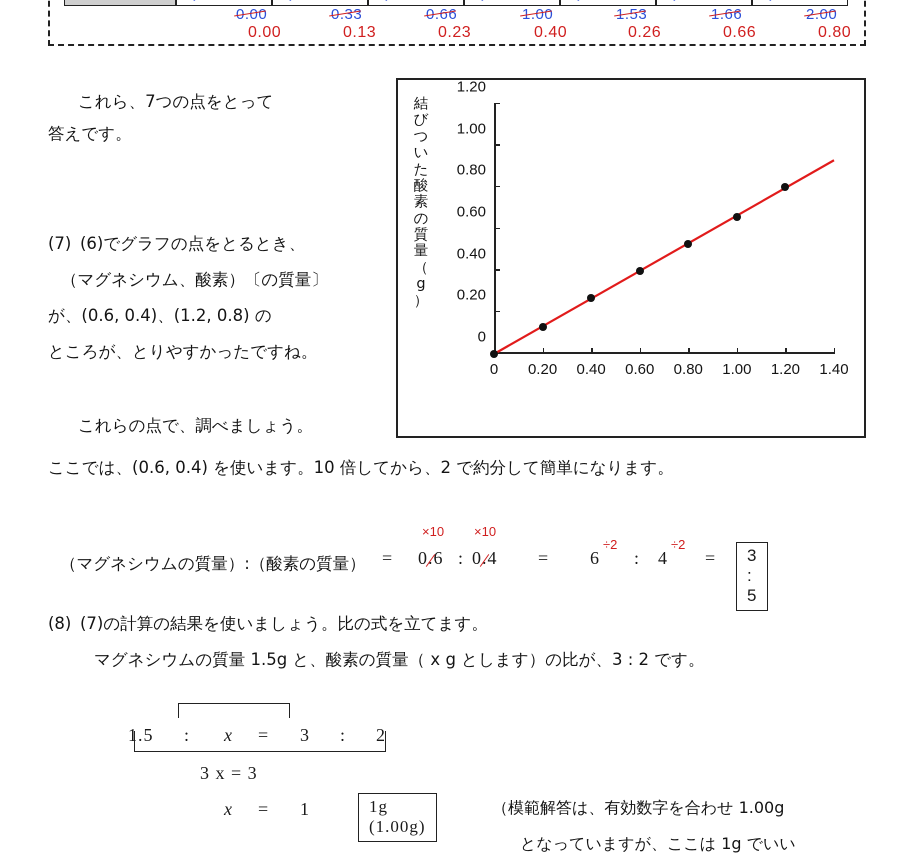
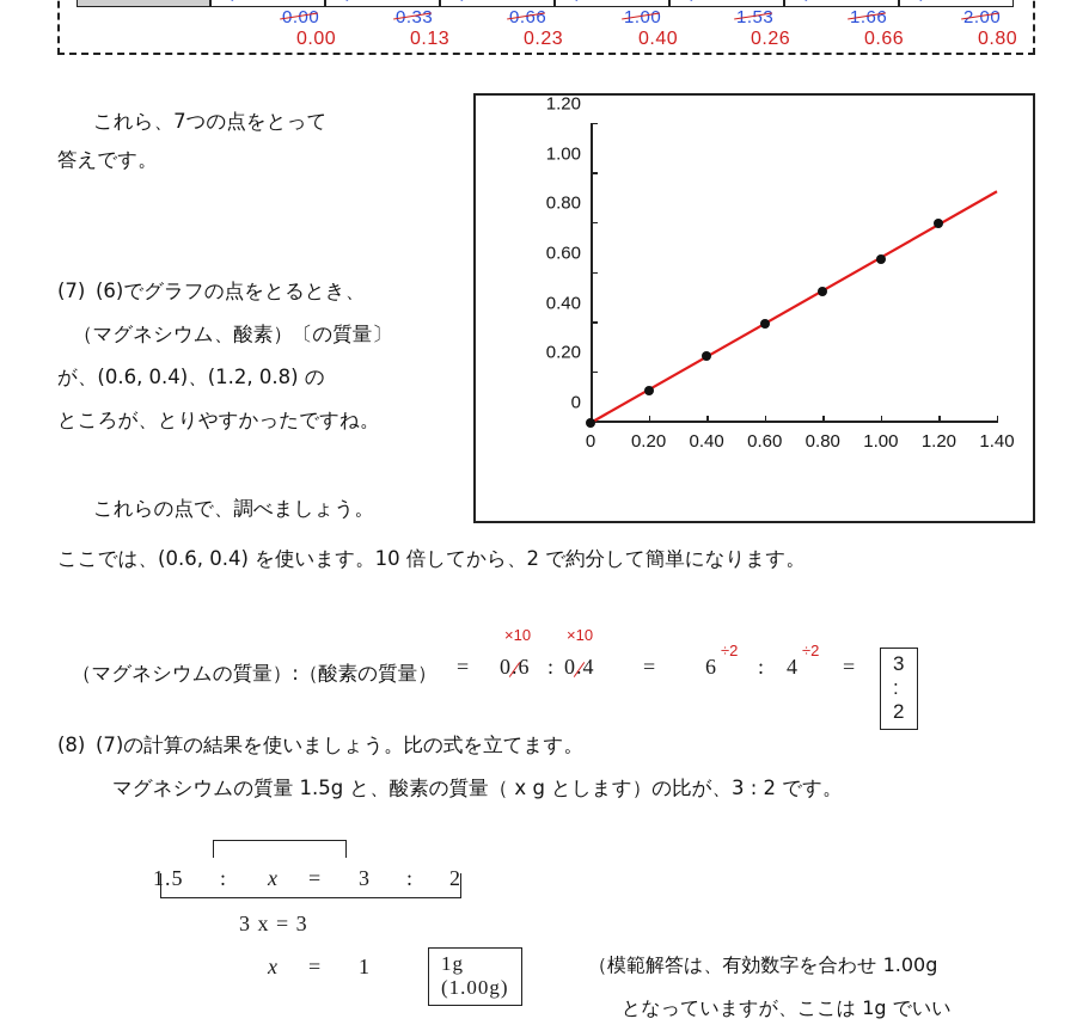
  0.00
  0.33
  0.66
  1.00
  1.53
  1.66
  2.00
  0.00
  0.13
  0.23
  0.40
  0.26
  0.66
  0.80
  これら、7つの点をとって
  答えです。
  (7)
  (6)でグラフの点をとるとき、
  （マグネシウム、酸素）〔の質量〕
  が、(0.6, 0.4)、(1.2, 0.8) の
  ところが、とりやすかったですね。
  これらの点で、調べましょう。
  ここでは、(0.6, 0.4) を使います。10 倍してから、2 で約分して簡単になります。
- 結
- び
- つ
- い
- た
- 酸
- 素
- の
- 質
- 量
- （
- g
- ）
  0
  0.20
  0.40
  0.60
  0.80
  1.00
  1.20
  0
  0.20
  0.40
  0.60
  0.80
  1.00
  1.20
  1.40
  （マグネシウムの質量）:（酸素の質量）
  =
  0.6
  ×10
  :
  0.4
  ×10
  =
  6
  ÷2
  :
  4
  ÷2
  =
- 3 : 5
+ 3 : 2
  (8)
  (7)の計算の結果を使いましょう。比の式を立てます。
  マグネシウムの質量 1.5g と、酸素の質量（ x g とします）の比が、3 : 2 です。
  1.5
  :
  x
  =
  3
  :
  2
  3 x = 3
  x
  =
  1
  1g (1.00g)
  （模範解答は、有効数字を合わせ 1.00g
  となっていますが、ここは 1g でいい
